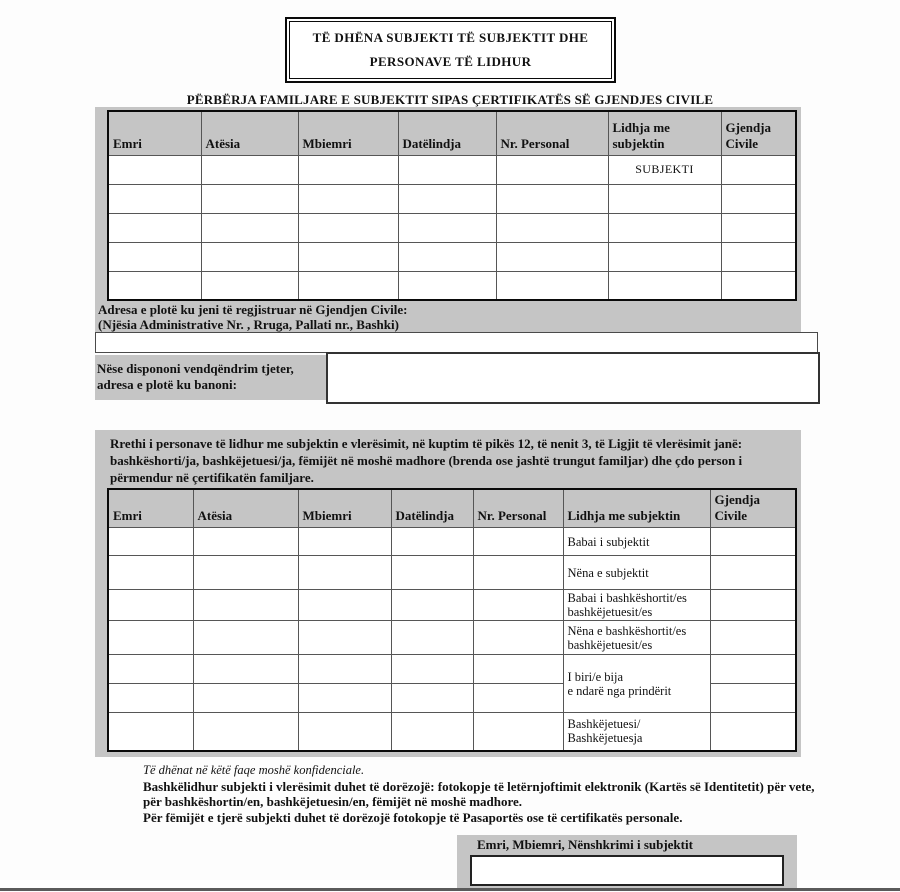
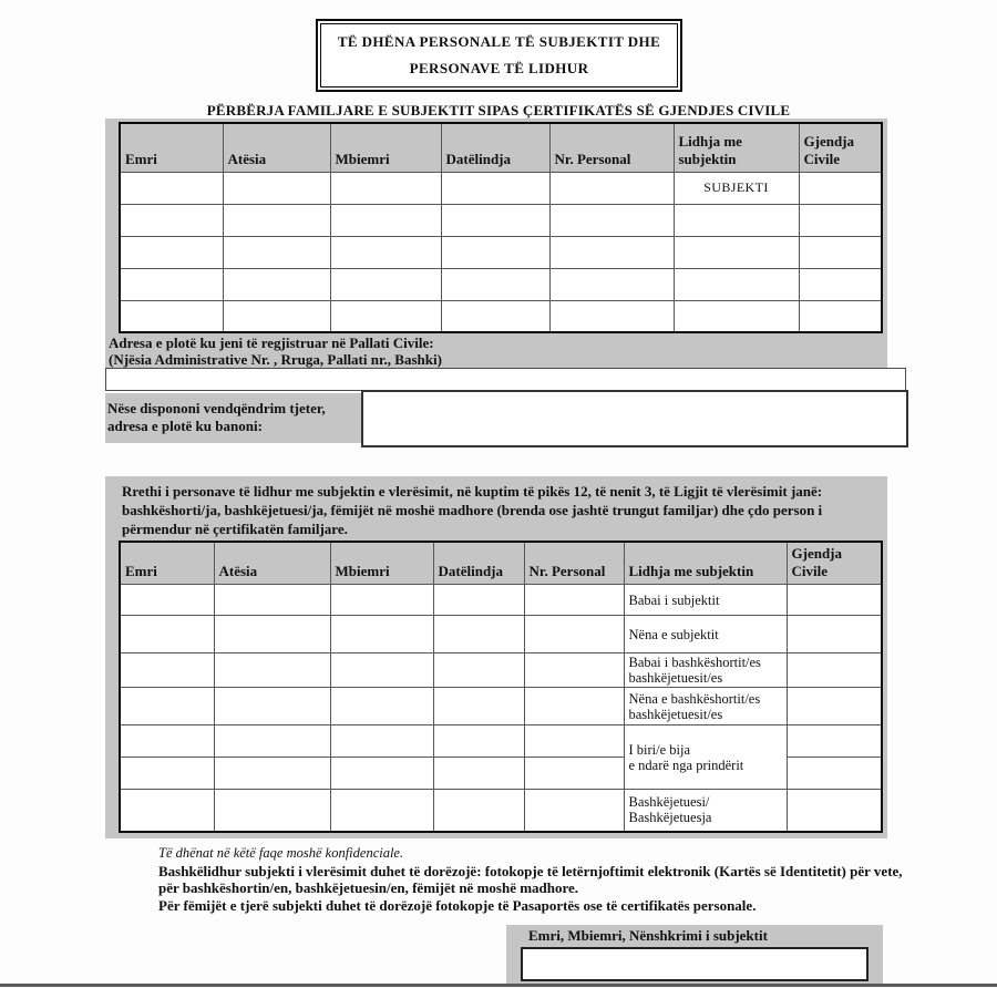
- TË DHËNA SUBJEKTI TË SUBJEKTIT DHE
+ TË DHËNA PERSONALE TË SUBJEKTIT DHE
  PERSONAVE TË LIDHUR
  PËRBËRJA FAMILJARE E SUBJEKTIT SIPAS ÇERTIFIKATËS SË GJENDJES CIVILE
  Emri	Atësia	Mbiemri	Datëlindja	Nr. Personal	Lidhja me subjektin	Gjendja Civile
  					SUBJEKTI
- Adresa e plotë ku jeni të regjistruar në Gjendjen Civile:
+ Adresa e plotë ku jeni të regjistruar në Pallati Civile:
  (Njësia Administrative Nr. , Rruga, Pallati nr., Bashki)
  Nëse dispononi vendqëndrim tjeter,
  adresa e plotë ku banoni:
  Rrethi i personave të lidhur me subjektin e vlerësimit, në kuptim të pikës 12, të nenit 3, të Ligjit të vlerësimit janë: bashkëshorti/ja, bashkëjetuesi/ja, fëmijët në moshë madhore (brenda ose jashtë trungut familjar) dhe çdo person i përmendur në çertifikatën familjare.
  Emri	Atësia	Mbiemri	Datëlindja	Nr. Personal	Lidhja me subjektin	Gjendja Civile
  					Babai i subjektit
  					Nëna e subjektit
  					Babai i bashkëshortit/es bashkëjetuesit/es
  					Nëna e bashkëshortit/es bashkëjetuesit/es
  					I biri/e bija e ndarë nga prindërit
  					Bashkëjetuesi/ Bashkëjetuesja
  Të dhënat në këtë faqe moshë konfidenciale.
  Bashkëlidhur subjekti i vlerësimit duhet të dorëzojë: fotokopje të letërnjoftimit elektronik (Kartës së Identitetit) për vete, për bashkëshortin/en, bashkëjetuesin/en, fëmijët në moshë madhore.
  Për fëmijët e tjerë subjekti duhet të dorëzojë fotokopje të Pasaportës ose të certifikatës personale.
  Emri, Mbiemri, Nënshkrimi i subjektit
